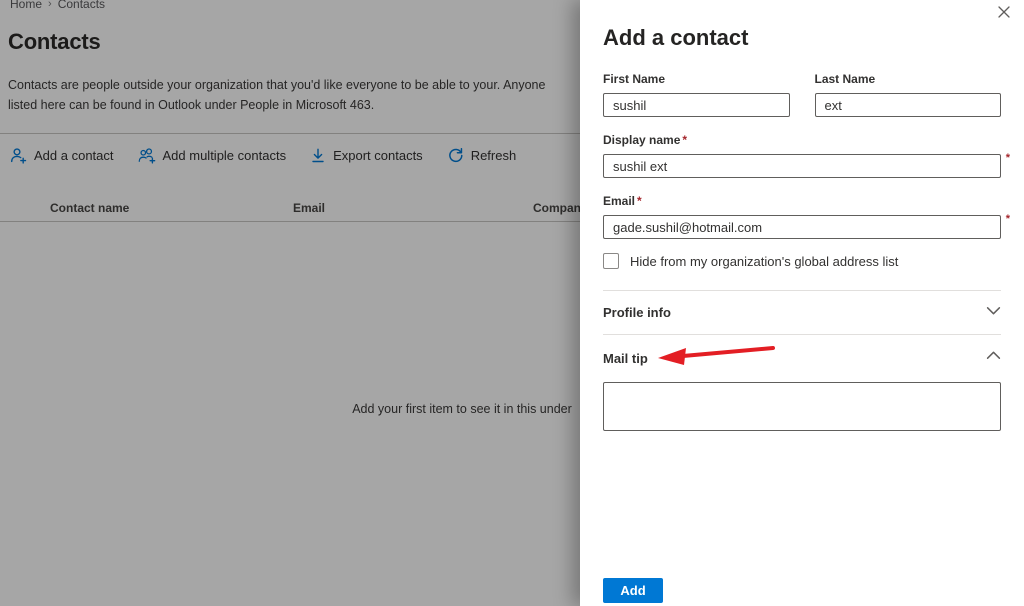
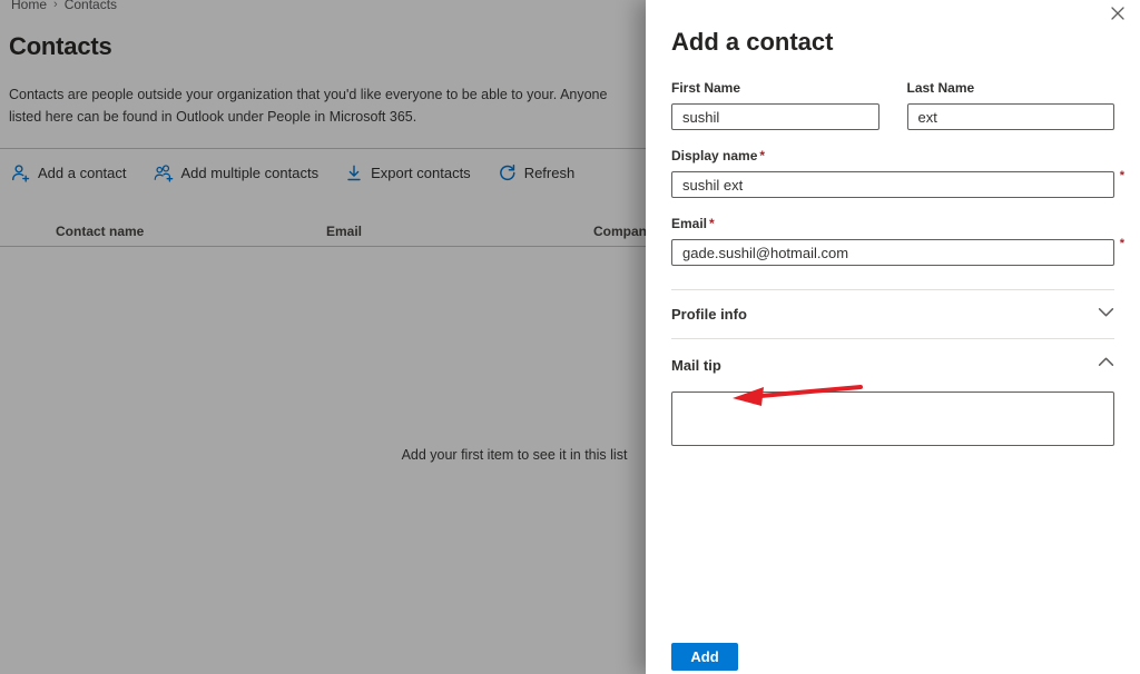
  Home
  ›
  Contacts
  Contacts
  Contacts are people outside your organization that you'd like everyone to be able to your. Anyone
- listed here can be found in Outlook under People in Microsoft 463.
+ listed here can be found in Outlook under People in Microsoft 365.
  Add a contact
  Add multiple contacts
  Export contacts
  Refresh
  Contact name
  Email
  Compan
- Add your first item to see it in this under
+ Add your first item to see it in this list
  Add a contact
  First Name
  sushil
  Last Name
  ext
  Display name *
  sushil ext
  *
  Email *
  gade.sushil@hotmail.com
  *
- Hide from my organization's global address list
  Profile info
  Mail tip
  Add
